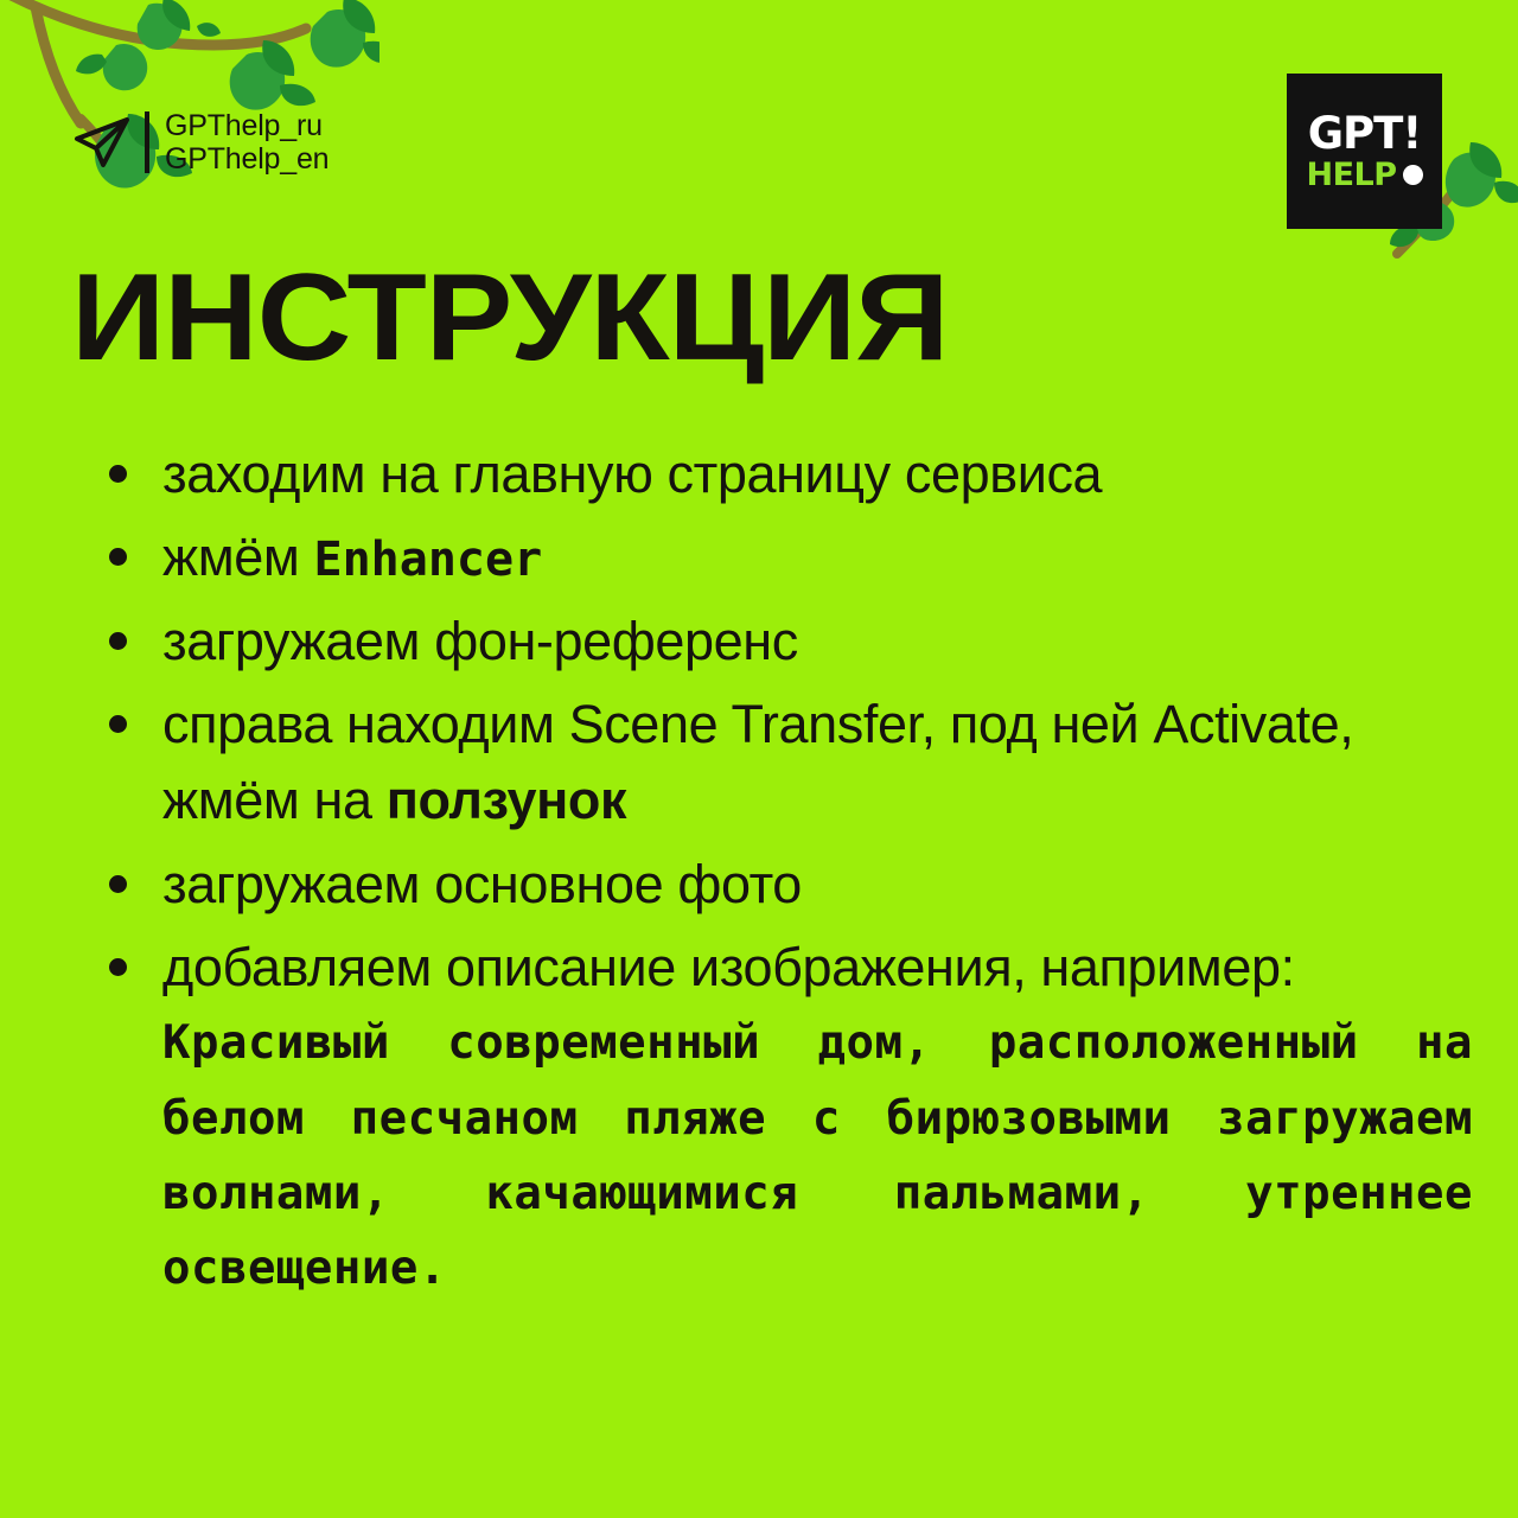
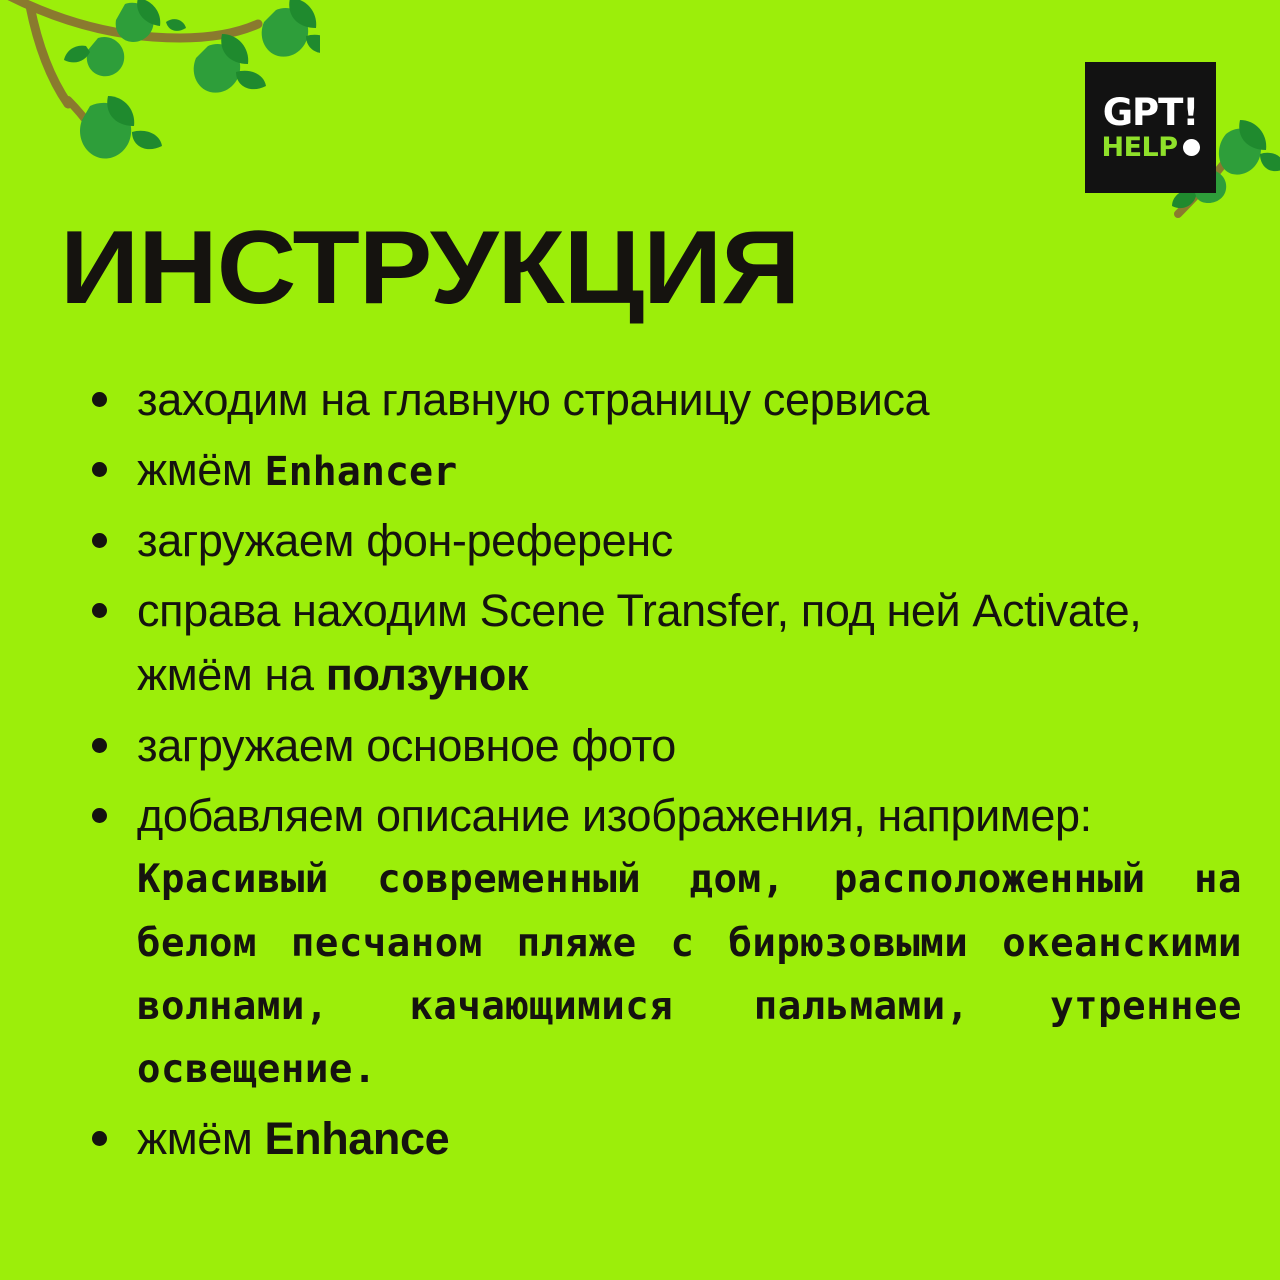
- GPThelp_ru
- GPThelp_en
  GPT!
  HELP
  ИНСТРУКЦИЯ
  заходим на главную страницу сервиса
  жмём Enhancer
  загружаем фон-референс
  справа находим Scene Transfer, под ней Activate, жмём на ползунок
  загружаем основное фото
  добавляем описание изображения, например:
- Красивый современный дом, расположенный на белом песчаном пляже с бирюзовыми загружаем волнами, качающимися пальмами, утреннее освещение.
+ Красивый современный дом, расположенный на белом песчаном пляже с бирюзовыми океанскими волнами, качающимися пальмами, утреннее освещение.
+ жмём Enhance
